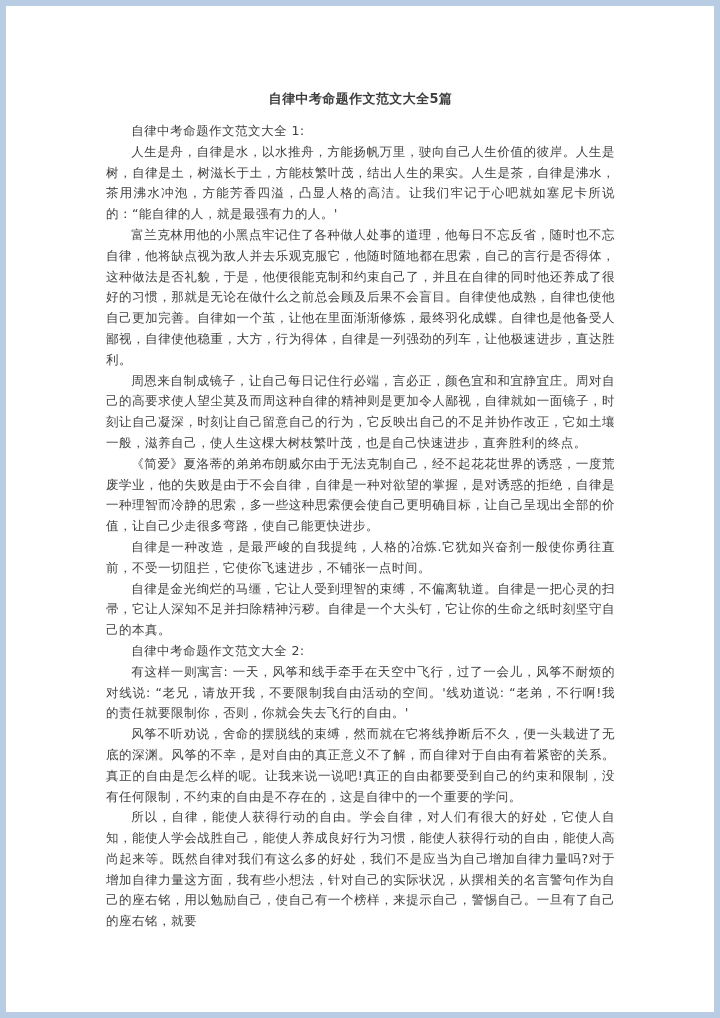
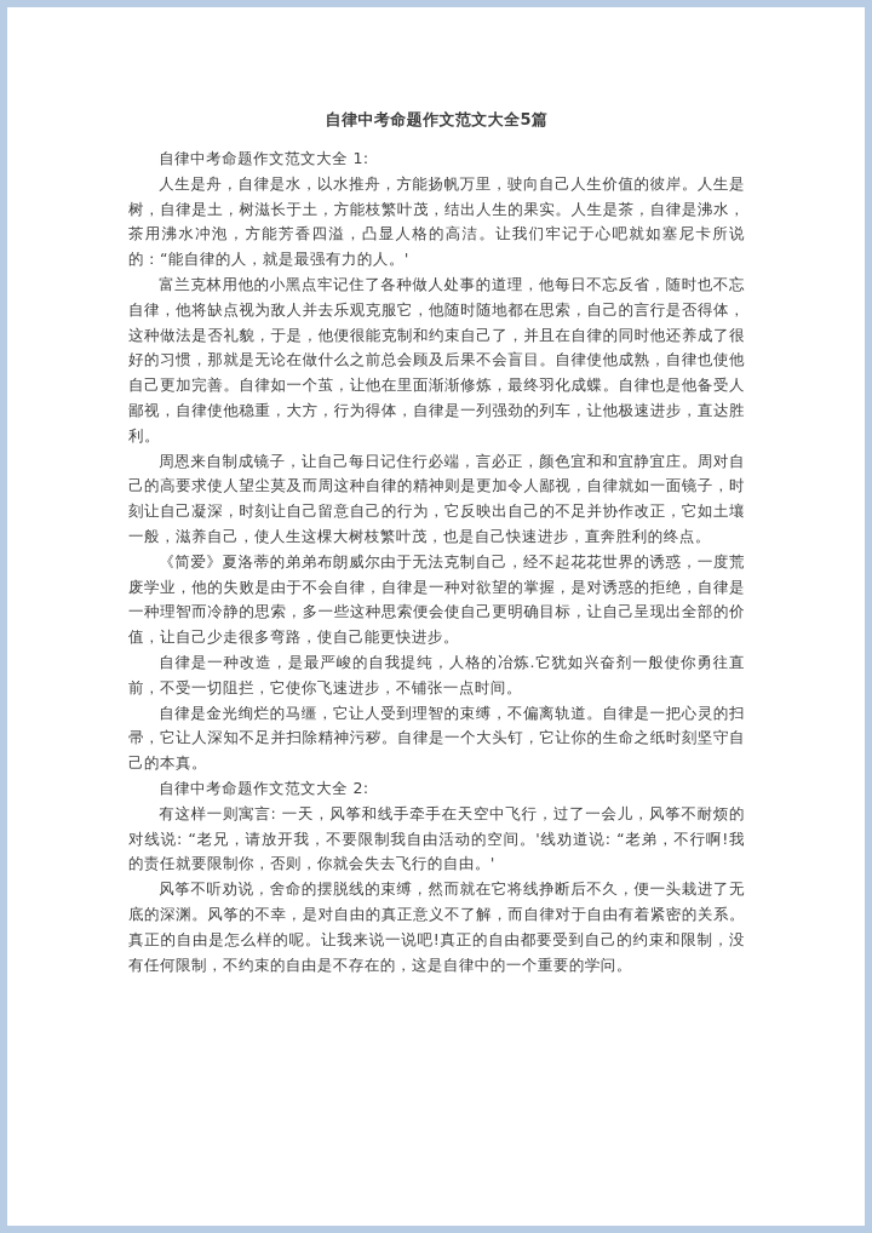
  自律中考命题作文范文大全5篇
  自律中考命题作文范文大全 1:
  人生是舟，自律是水，以水推舟，方能扬帆万里，驶向自己人生价值的彼岸。人生是树，自律是土，树滋长于土，方能枝繁叶茂，结出人生的果实。人生是茶，自律是沸水，茶用沸水冲泡，方能芳香四溢，凸显人格的高洁。让我们牢记于心吧就如塞尼卡所说的：“能自律的人，就是最强有力的人。'
  富兰克林用他的小黑点牢记住了各种做人处事的道理，他每日不忘反省，随时也不忘自律，他将缺点视为敌人并去乐观克服它，他随时随地都在思索，自己的言行是否得体，这种做法是否礼貌，于是，他便很能克制和约束自己了，并且在自律的同时他还养成了很好的习惯，那就是无论在做什么之前总会顾及后果不会盲目。自律使他成熟，自律也使他自己更加完善。自律如一个茧，让他在里面渐渐修炼，最终羽化成蝶。自律也是他备受人鄙视，自律使他稳重，大方，行为得体，自律是一列强劲的列车，让他极速进步，直达胜利。
  周恩来自制成镜子，让自己每日记住行必端，言必正，颜色宜和和宜静宜庄。周对自己的高要求使人望尘莫及而周这种自律的精神则是更加令人鄙视，自律就如一面镜子，时刻让自己凝深，时刻让自己留意自己的行为，它反映出自己的不足并协作改正，它如土壤一般，滋养自己，使人生这棵大树枝繁叶茂，也是自己快速进步，直奔胜利的终点。
  《简爱》夏洛蒂的弟弟布朗威尔由于无法克制自己，经不起花花世界的诱惑，一度荒废学业，他的失败是由于不会自律，自律是一种对欲望的掌握，是对诱惑的拒绝，自律是一种理智而冷静的思索，多一些这种思索便会使自己更明确目标，让自己呈现出全部的价值，让自己少走很多弯路，使自己能更快进步。
  自律是一种改造，是最严峻的自我提纯，人格的冶炼.它犹如兴奋剂一般使你勇往直前，不受一切阻拦，它使你飞速进步，不铺张一点时间。
  自律是金光绚烂的马缰，它让人受到理智的束缚，不偏离轨道。自律是一把心灵的扫帚，它让人深知不足并扫除精神污秽。自律是一个大头钉，它让你的生命之纸时刻坚守自己的本真。
  自律中考命题作文范文大全 2:
  有这样一则寓言: 一天，风筝和线手牵手在天空中飞行，过了一会儿，风筝不耐烦的对线说: “老兄，请放开我，不要限制我自由活动的空间。'线劝道说: “老弟，不行啊!我的责任就要限制你，否则，你就会失去飞行的自由。'
  风筝不听劝说，舍命的摆脱线的束缚，然而就在它将线挣断后不久，便一头栽进了无底的深渊。风筝的不幸，是对自由的真正意义不了解，而自律对于自由有着紧密的关系。真正的自由是怎么样的呢。让我来说一说吧!真正的自由都要受到自己的约束和限制，没有任何限制，不约束的自由是不存在的，这是自律中的一个重要的学问。
- 所以，自律，能使人获得行动的自由。学会自律，对人们有很大的好处，它使人自知，能使人学会战胜自己，能使人养成良好行为习惯，能使人获得行动的自由，能使人高尚起来等。既然自律对我们有这么多的好处，我们不是应当为自己增加自律力量吗?对于增加自律力量这方面，我有些小想法，针对自己的实际状况，从撰相关的名言警句作为自己的座右铭，用以勉励自己，使自己有一个榜样，来提示自己，警惕自己。一旦有了自己的座右铭，就要
